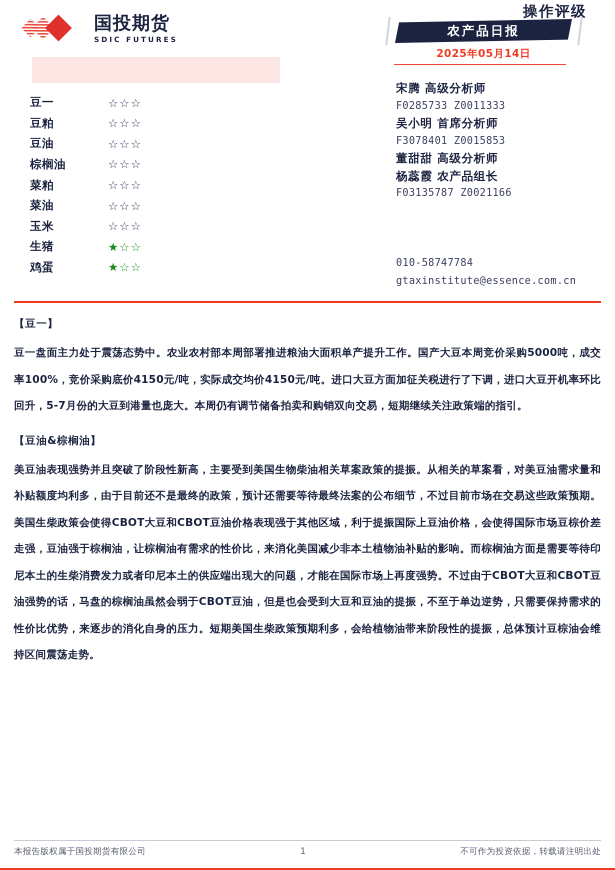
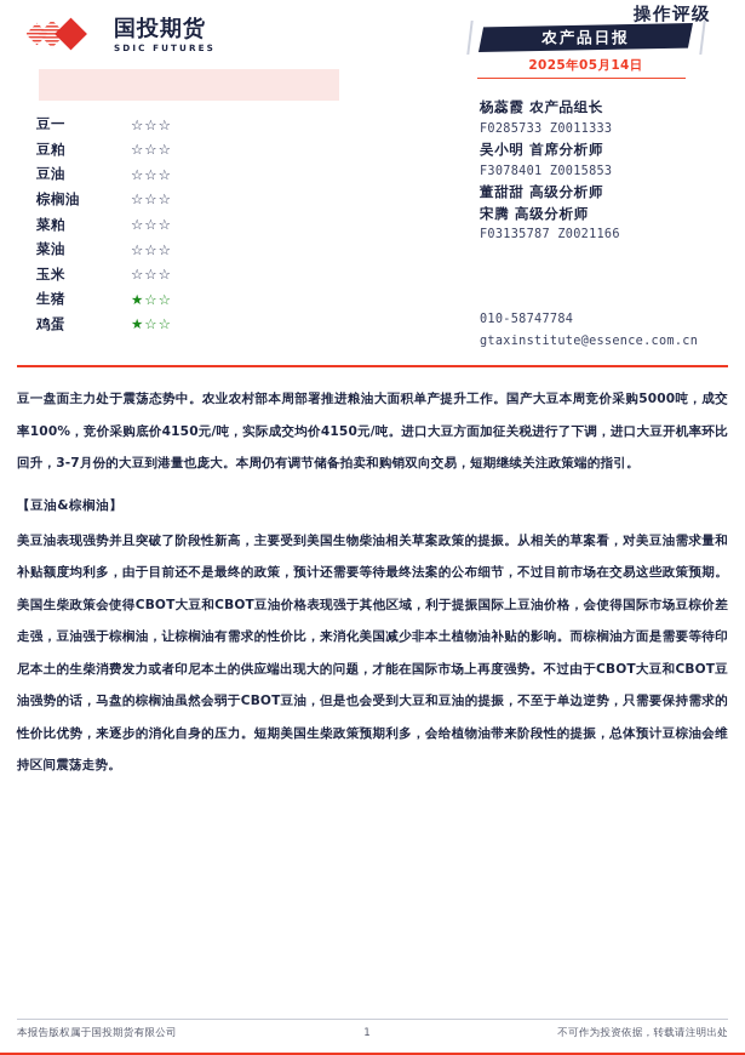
  国投期货
  SDIC FUTURES
  操作评级
  豆一
  ☆☆☆
  豆粕
  ☆☆☆
  豆油
  ☆☆☆
  棕榈油
  ☆☆☆
  菜粕
  ☆☆☆
  菜油
  ☆☆☆
  玉米
  ☆☆☆
  生猪
  ★☆☆
  鸡蛋
  ★☆☆
  农产品日报
  2025年05月14日
- 宋腾 高级分析师
+ 杨蕊霞 农产品组长
  F0285733 Z0011333
  吴小明 首席分析师
  F3078401 Z0015853
  董甜甜 高级分析师
- 杨蕊霞 农产品组长
+ 宋腾 高级分析师
  F03135787 Z0021166
  010-58747784
  gtaxinstitute@essence.com.cn
- 【豆一】
- 豆一盘面主力处于震荡态势中。农业农村部本周部署推进粮油大面积单产提升工作。国产大豆本周竞价采购5000吨，成交率100%，竞价采购底价4150元/吨，实际成交均价4150元/吨。进口大豆方面加征关税进行了下调，进口大豆开机率环比回升，5-7月份的大豆到港量也庞大。本周仍有调节储备拍卖和购销双向交易，短期继续关注政策端的指引。
+ 豆一盘面主力处于震荡态势中。农业农村部本周部署推进粮油大面积单产提升工作。国产大豆本周竞价采购5000吨，成交率100%，竞价采购底价4150元/吨，实际成交均价4150元/吨。进口大豆方面加征关税进行了下调，进口大豆开机率环比回升，3-7月份的大豆到港量也庞大。本周仍有调节储备拍卖和购销双向交易，短期继续关注政策端的指引。
  【豆油&棕榈油】
  美豆油表现强势并且突破了阶段性新高，主要受到美国生物柴油相关草案政策的提振。从相关的草案看，对美豆油需求量和补贴额度均利多，由于目前还不是最终的政策，预计还需要等待最终法案的公布细节，不过目前市场在交易这些政策预期。美国生柴政策会使得CBOT大豆和CBOT豆油价格表现强于其他区域，利于提振国际上豆油价格，会使得国际市场豆棕价差走强，豆油强于棕榈油，让棕榈油有需求的性价比，来消化美国减少非本土植物油补贴的影响。而棕榈油方面是需要等待印尼本土的生柴消费发力或者印尼本土的供应端出现大的问题，才能在国际市场上再度强势。不过由于CBOT大豆和CBOT豆油强势的话，马盘的棕榈油虽然会弱于CBOT豆油，但是也会受到大豆和豆油的提振，不至于单边逆势，只需要保持需求的性价比优势，来逐步的消化自身的压力。短期美国生柴政策预期利多，会给植物油带来阶段性的提振，总体预计豆棕油会维持区间震荡走势。
  本报告版权属于国投期货有限公司
  1
  不可作为投资依据，转载请注明出处
